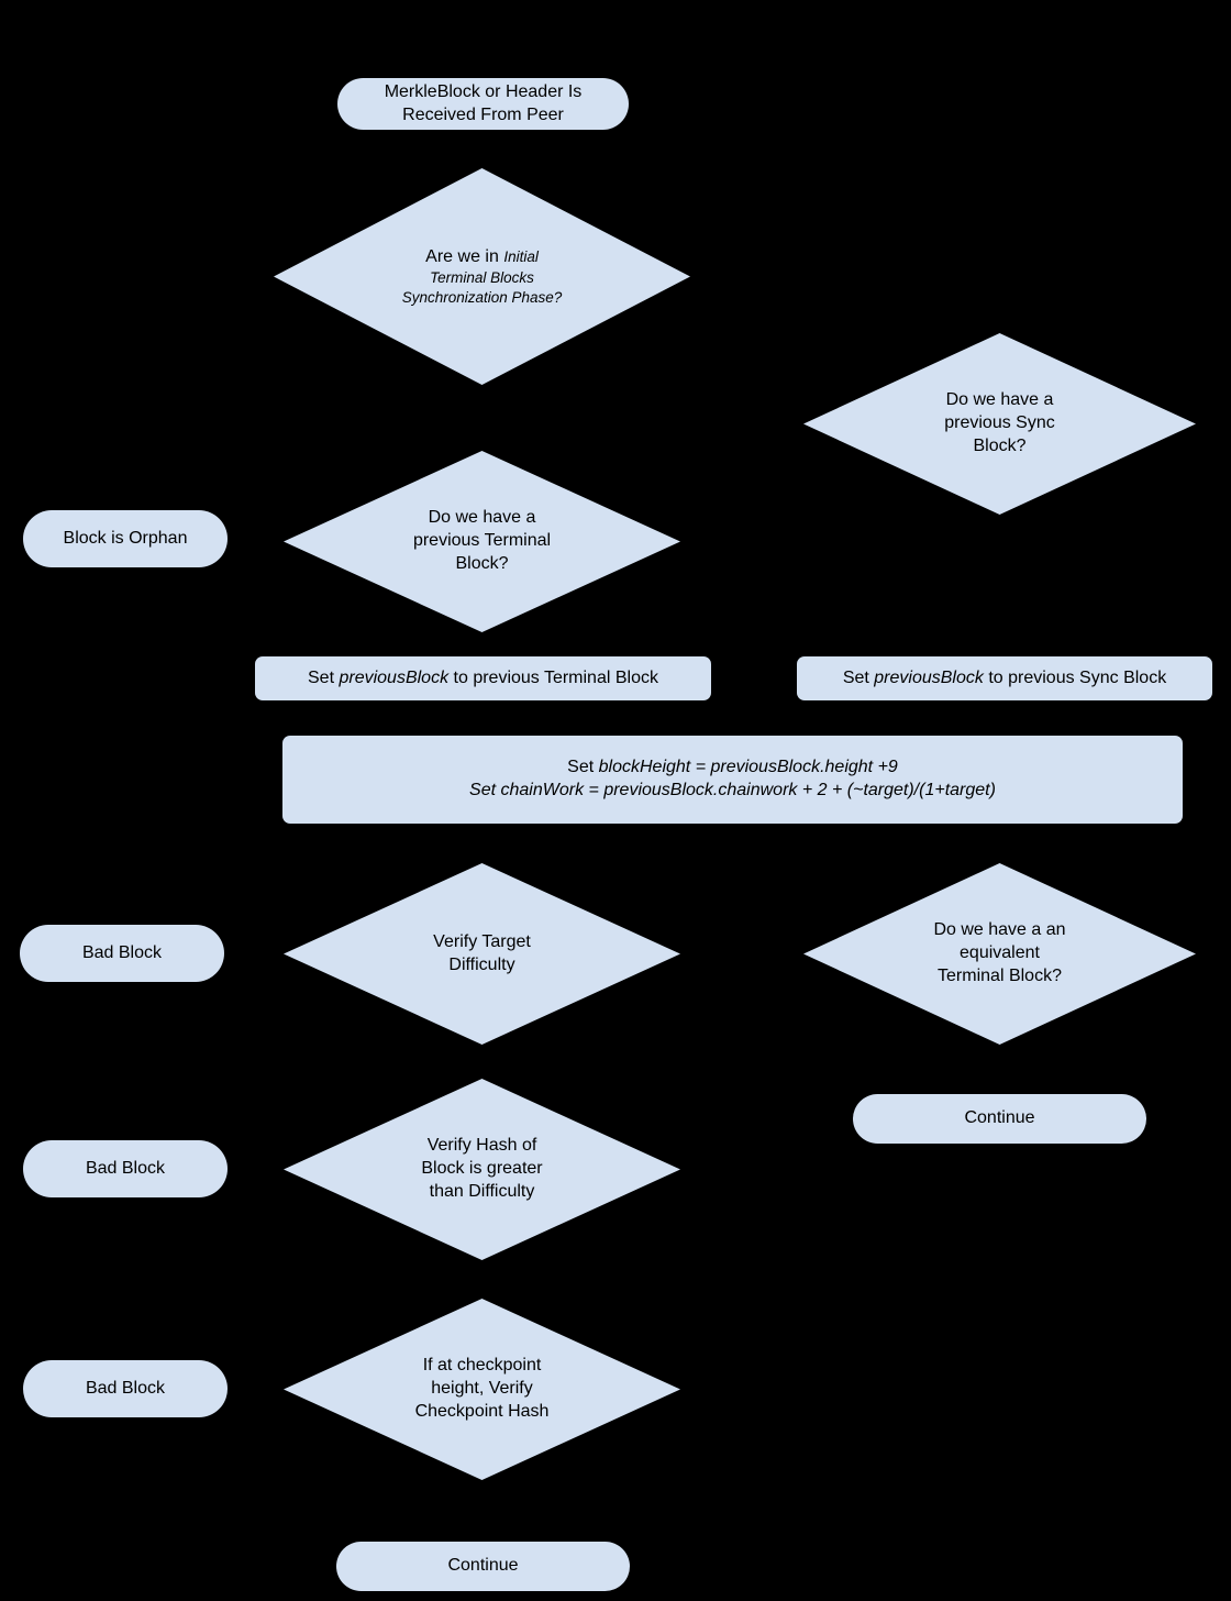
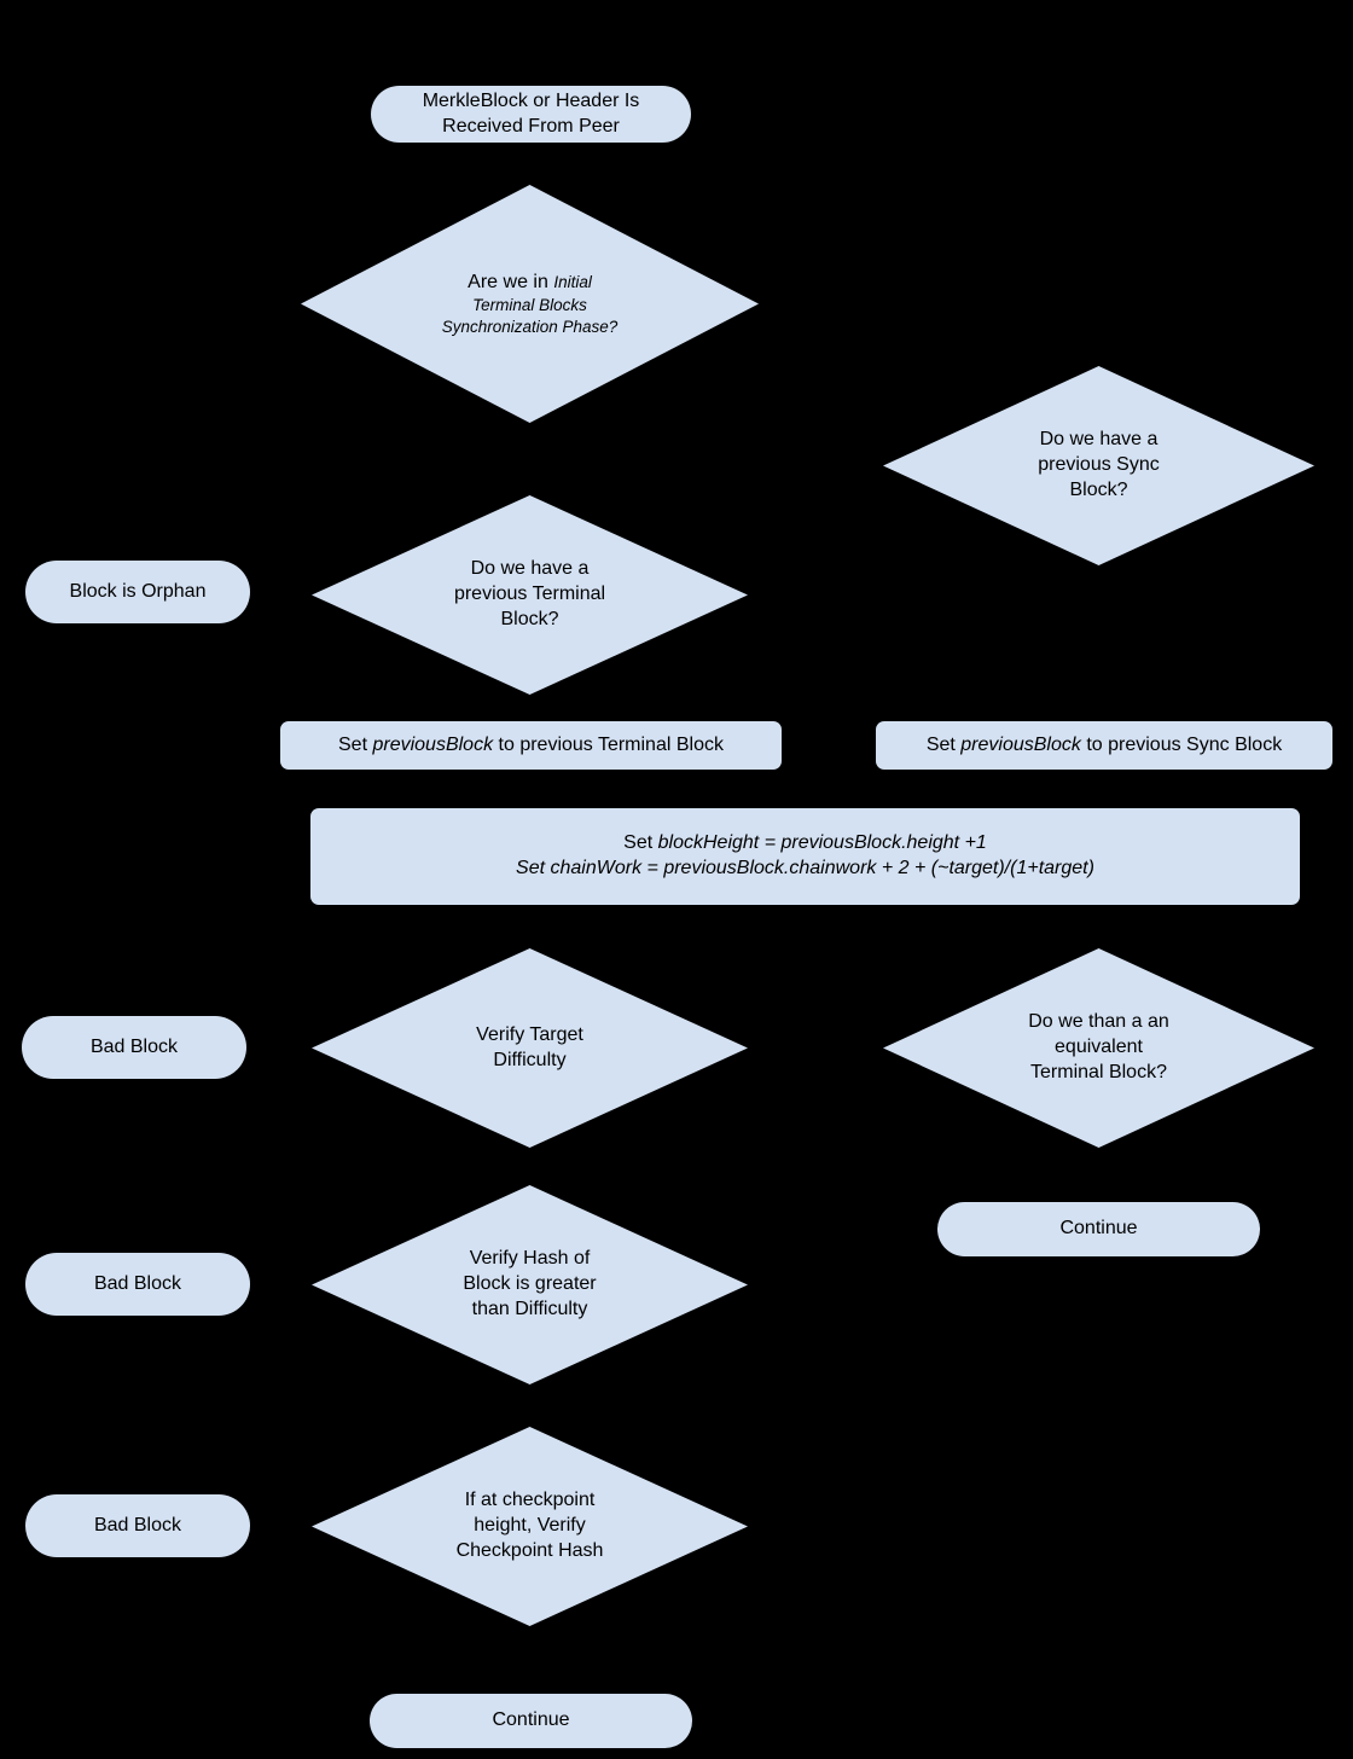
  MerkleBlock or Header Is
  Received From Peer
  Are we in Initial
  Terminal Blocks
  Synchronization Phase?
  Do we have a
  previous Sync
  Block?
  Block is Orphan
  Do we have a
  previous Terminal
  Block?
  Set previousBlock to previous Terminal Block
  Set previousBlock to previous Sync Block
- Set blockHeight = previousBlock.height +9
+ Set blockHeight = previousBlock.height +1
  Set chainWork = previousBlock.chainwork + 2 + (~target)/(1+target)
  Bad Block
  Verify Target
  Difficulty
- Do we have a an
+ Do we than a an
  equivalent
  Terminal Block?
  Continue
  Bad Block
  Verify Hash of
  Block is greater
  than Difficulty
  Bad Block
  If at checkpoint
  height, Verify
  Checkpoint Hash
  Continue
